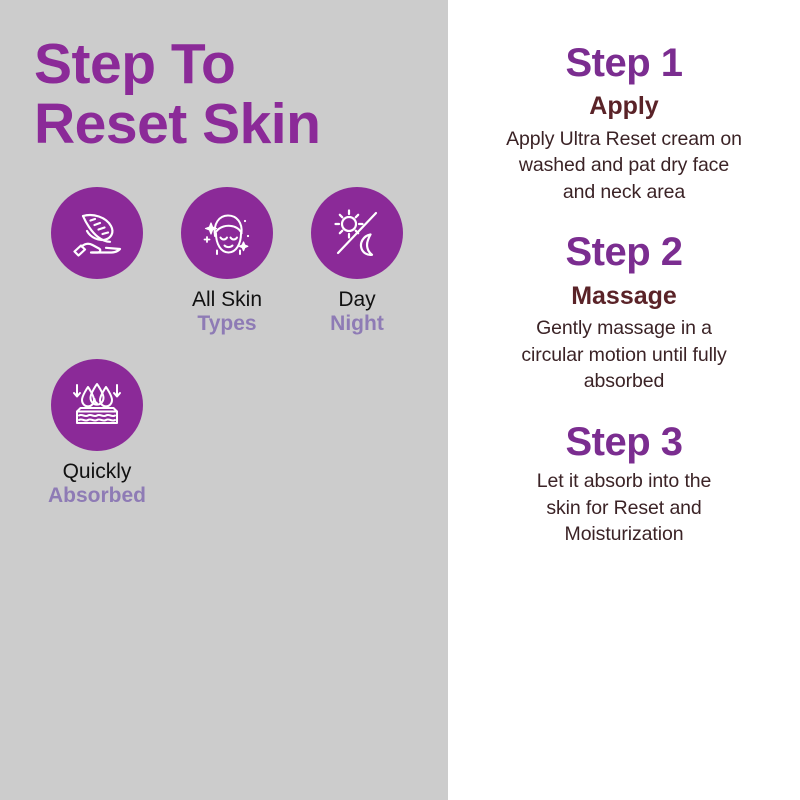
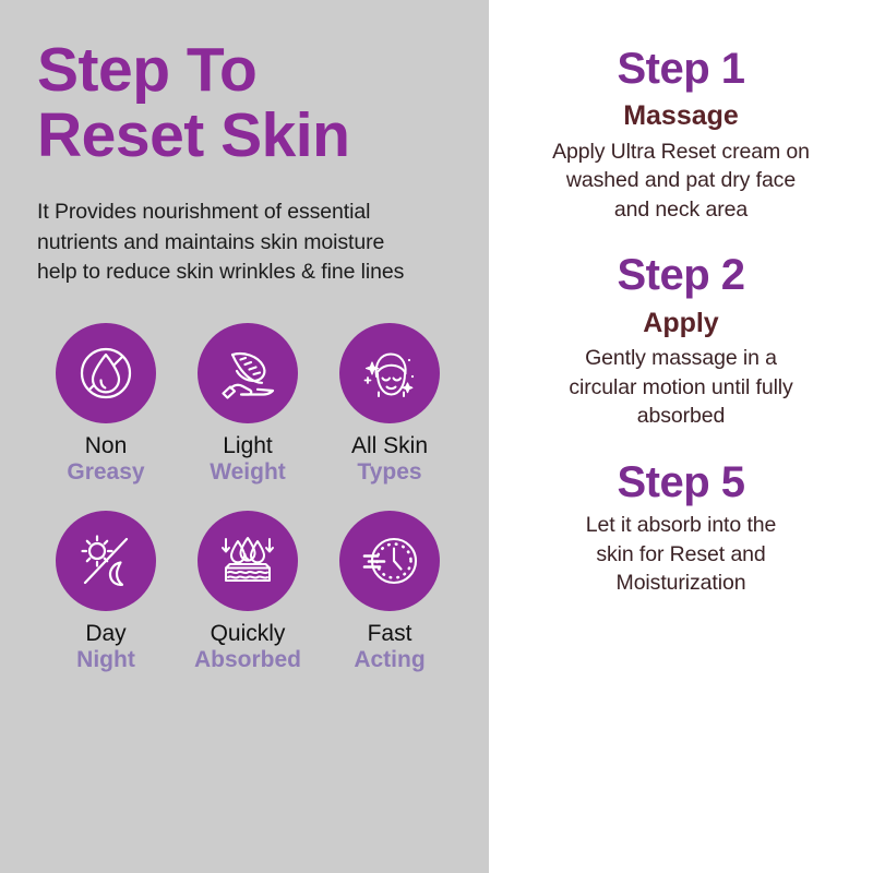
  Step To
  Reset Skin
+ It Provides nourishment of essential
+ nutrients and maintains skin moisture
+ help to reduce skin wrinkles & fine lines
+ Non
+ Greasy
+ Light
+ Weight
  All Skin
  Types
  Day
  Night
  Quickly
  Absorbed
+ Fast
+ Acting
  Step 1
- Apply
+ Massage
  Apply Ultra Reset cream on
  washed and pat dry face
  and neck area
  Step 2
- Massage
+ Apply
  Gently massage in a
  circular motion until fully
  absorbed
- Step 3
+ Step 5
  Let it absorb into the
  skin for Reset and
  Moisturization
